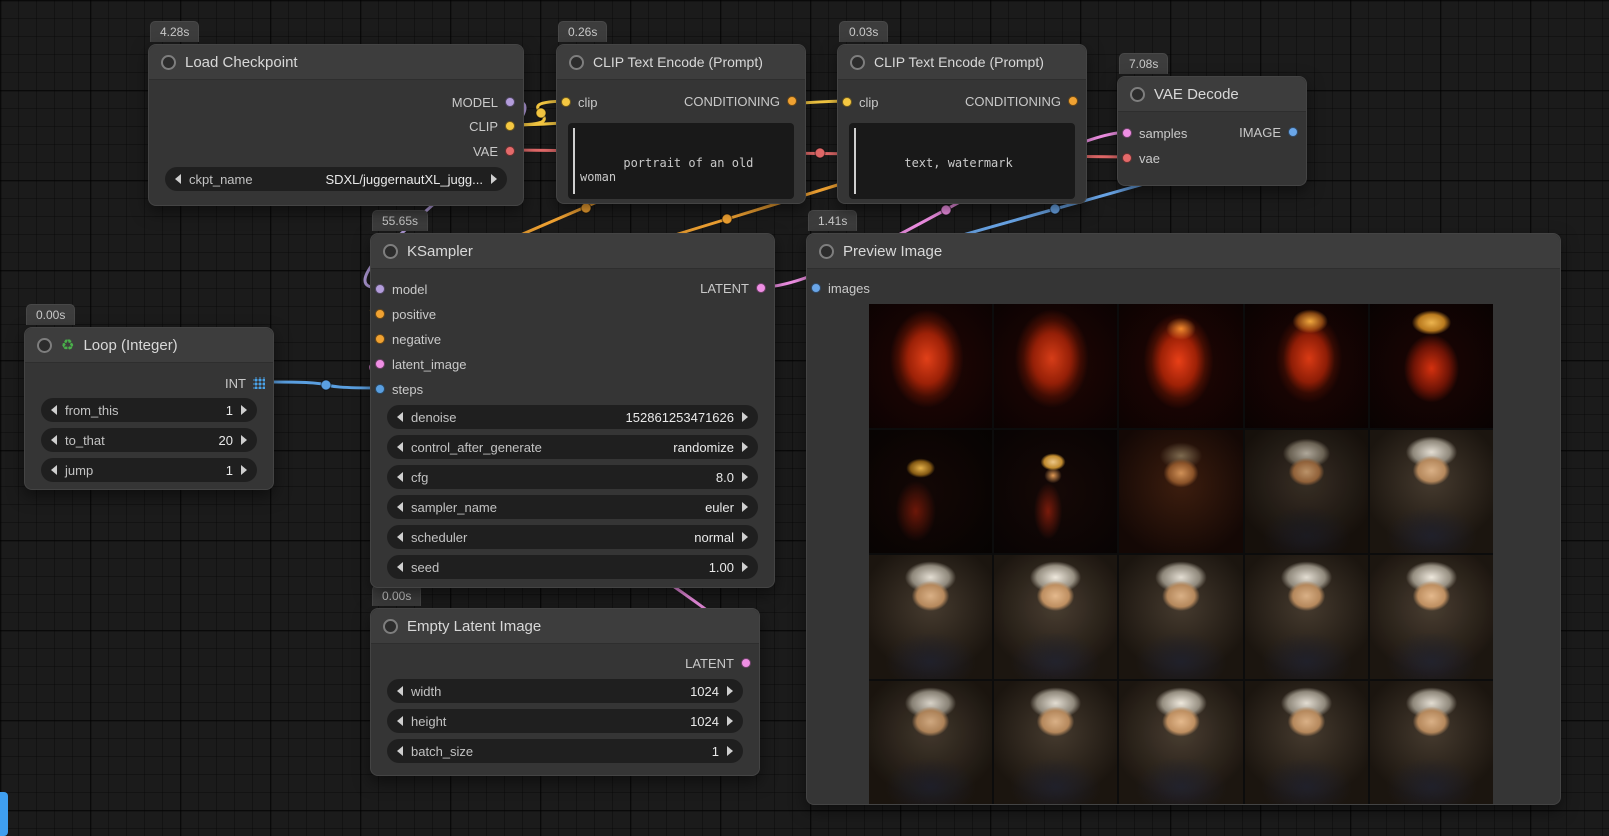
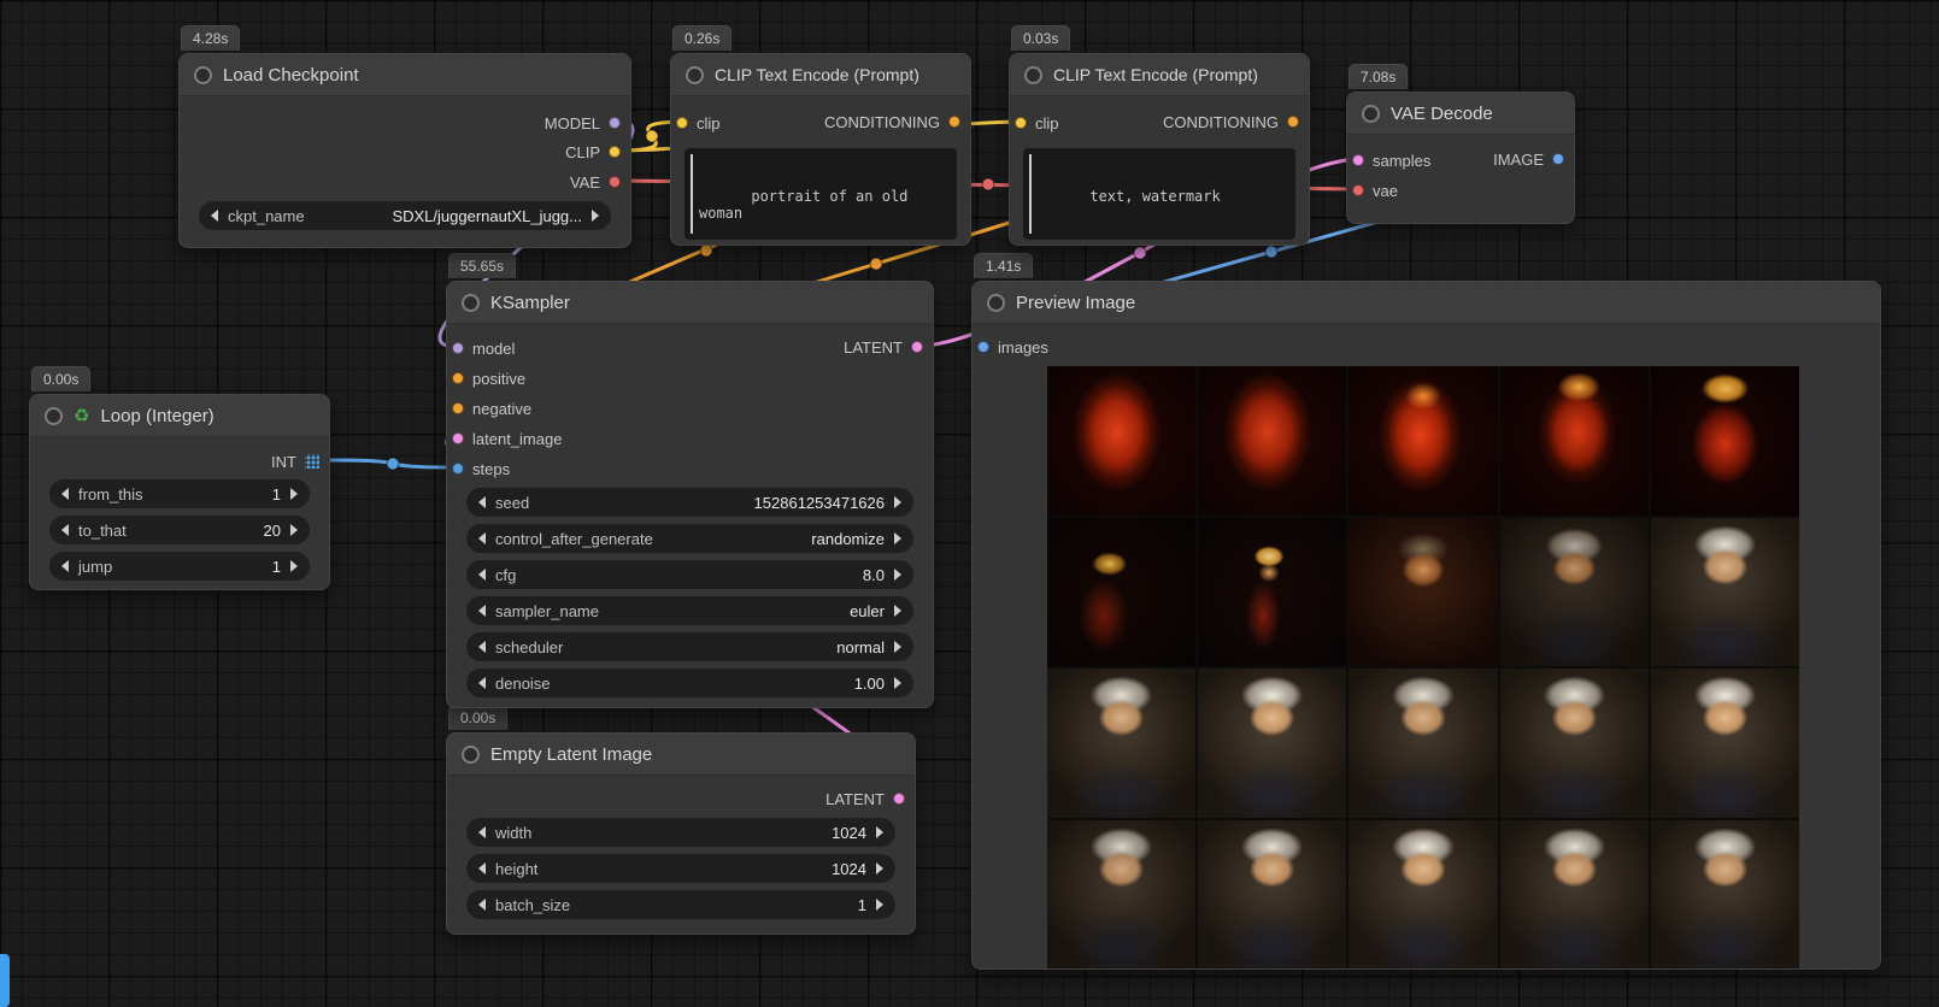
  4.28s
  0.26s
  0.03s
  7.08s
  55.65s
  0.00s
  0.00s
  1.41s
  Load Checkpoint
  MODEL
  CLIP
  VAE
  ckpt_name
  SDXL/juggernautXL_jugg...
  CLIP Text Encode (Prompt)
  clip
  CONDITIONING
  portrait of an old woman
  CLIP Text Encode (Prompt)
  clip
  CONDITIONING
  text, watermark
  VAE Decode
  samples
  vae
  IMAGE
  KSampler
  model
  positive
  negative
  latent_image
  steps
  LATENT
- denoise
+ seed
  152861253471626
  control_after_generate
  randomize
  cfg
  8.0
  sampler_name
  euler
  scheduler
  normal
- seed
+ denoise
  1.00
  ♻
  Loop (Integer)
  INT
  from_this
  1
  to_that
  20
  jump
  1
  Empty Latent Image
  LATENT
  width
  1024
  height
  1024
  batch_size
  1
  Preview Image
  images
